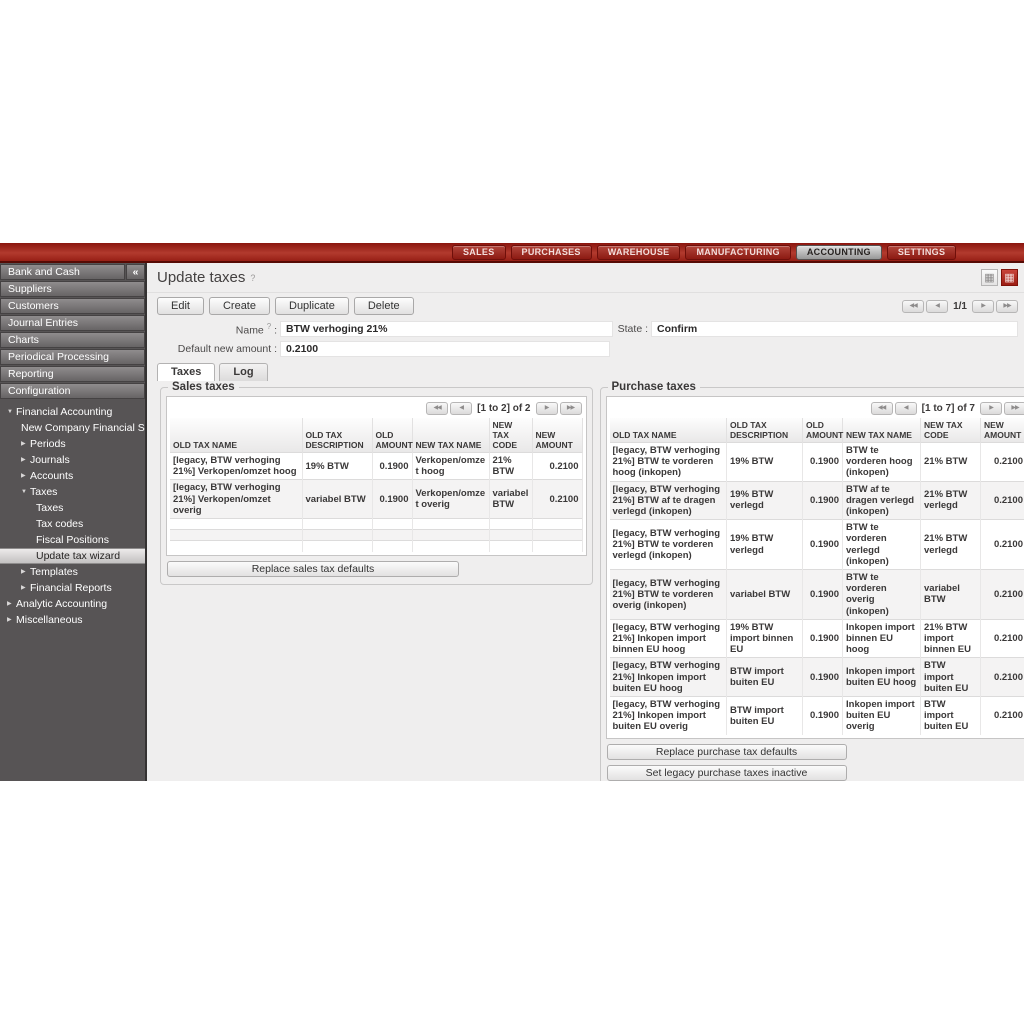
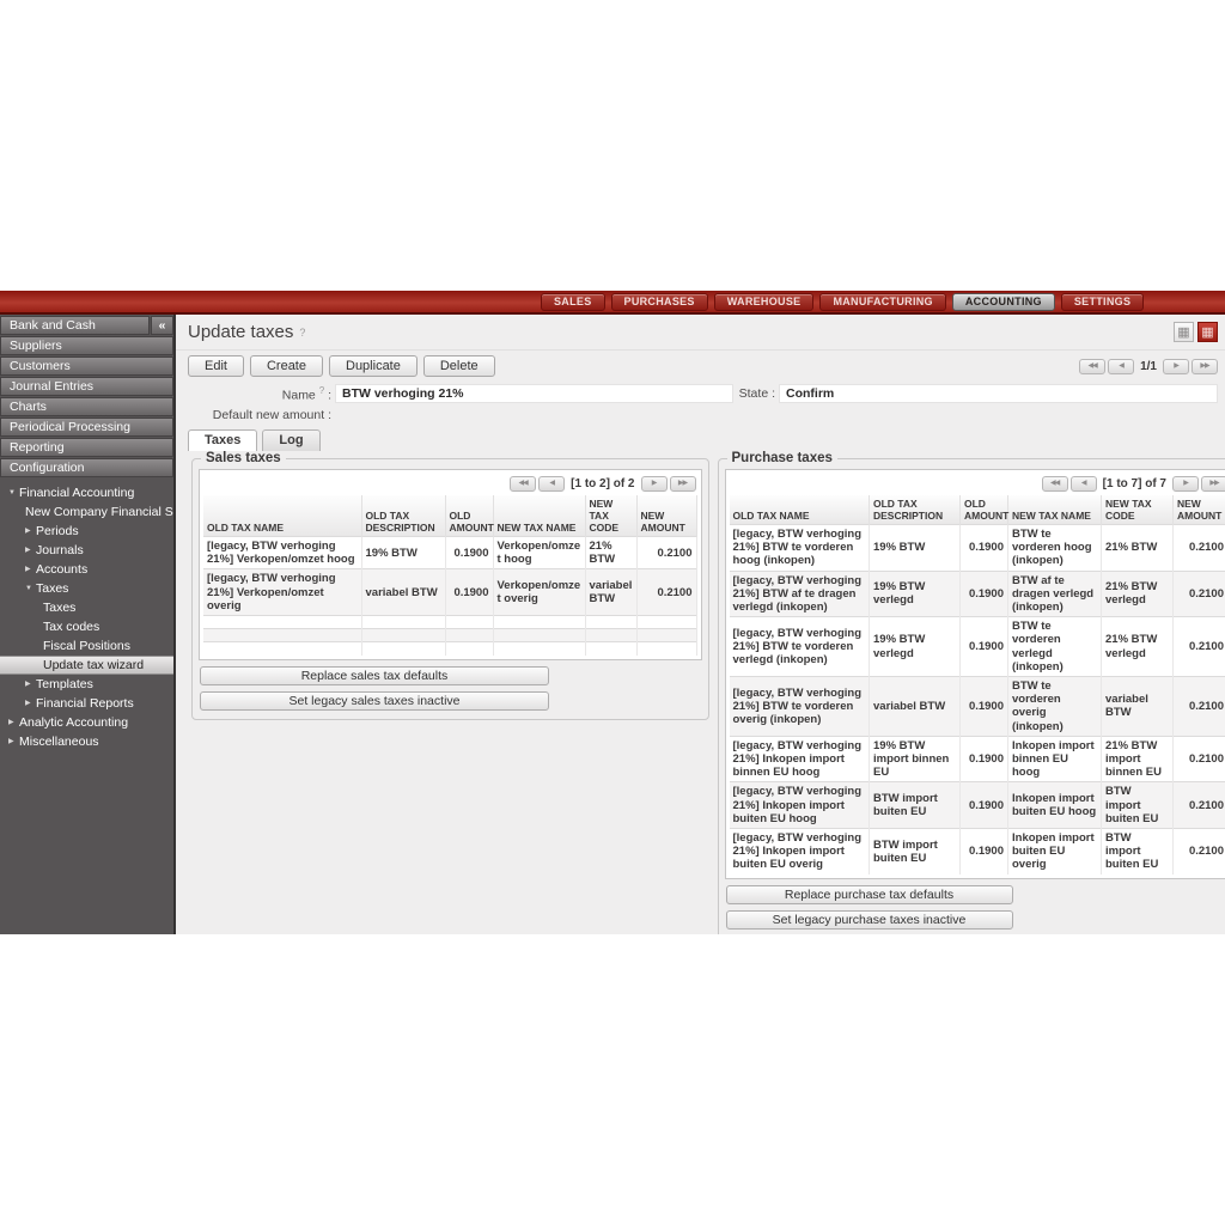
  SALES
  PURCHASES
  WAREHOUSE
  MANUFACTURING
  ACCOUNTING
  SETTINGS
  Bank and Cash
  «
  Suppliers
  Customers
  Journal Entries
  Charts
  Periodical Processing
  Reporting
  Configuration
  Financial Accounting
  New Company Financial S
  Periods
  Journals
  Accounts
  Taxes
  Taxes
  Tax codes
  Fiscal Positions
  Update tax wizard
  Templates
  Financial Reports
  Analytic Accounting
  Miscellaneous
  Update taxes
  ?
  ▦
  ▦
  Edit
  Create
  Duplicate
  Delete
  1/1
  Name ? :
  BTW verhoging 21%
  State :
  Confirm
  Default new amount :
- 0.2100
  Taxes
  Log
  Sales taxes
  [1 to 2] of 2
  OLD TAX NAME	OLD TAX DESCRIPTION	OLD AMOUNT	NEW TAX NAME	NEW TAX CODE	NEW AMOUNT
  [legacy, BTW verhoging 21%] Verkopen/omzet hoog	19% BTW	0.1900	Verkopen/omzet hoog	21% BTW	0.2100
  [legacy, BTW verhoging 21%] Verkopen/omzet overig	variabel BTW	0.1900	Verkopen/omzet overig	variabel BTW	0.2100
  Replace sales tax defaults
+ Set legacy sales taxes inactive
  Purchase taxes
  [1 to 7] of 7
  OLD TAX NAME	OLD TAX DESCRIPTION	OLD AMOUNT	NEW TAX NAME	NEW TAX CODE	NEW AMOUNT
  [legacy, BTW verhoging 21%] BTW te vorderen hoog (inkopen)	19% BTW	0.1900	BTW te vorderen hoog (inkopen)	21% BTW	0.2100
  [legacy, BTW verhoging 21%] BTW af te dragen verlegd (inkopen)	19% BTW verlegd	0.1900	BTW af te dragen verlegd (inkopen)	21% BTW verlegd	0.2100
  [legacy, BTW verhoging 21%] BTW te vorderen verlegd (inkopen)	19% BTW verlegd	0.1900	BTW te vorderen verlegd (inkopen)	21% BTW verlegd	0.2100
  [legacy, BTW verhoging 21%] BTW te vorderen overig (inkopen)	variabel BTW	0.1900	BTW te vorderen overig (inkopen)	variabel BTW	0.2100
  [legacy, BTW verhoging 21%] Inkopen import binnen EU hoog	19% BTW import binnen EU	0.1900	Inkopen import binnen EU hoog	21% BTW import binnen EU	0.2100
  [legacy, BTW verhoging 21%] Inkopen import buiten EU hoog	BTW import buiten EU	0.1900	Inkopen import buiten EU hoog	BTW import buiten EU	0.2100
  [legacy, BTW verhoging 21%] Inkopen import buiten EU overig	BTW import buiten EU	0.1900	Inkopen import buiten EU overig	BTW import buiten EU	0.2100
  Replace purchase tax defaults
  Set legacy purchase taxes inactive
